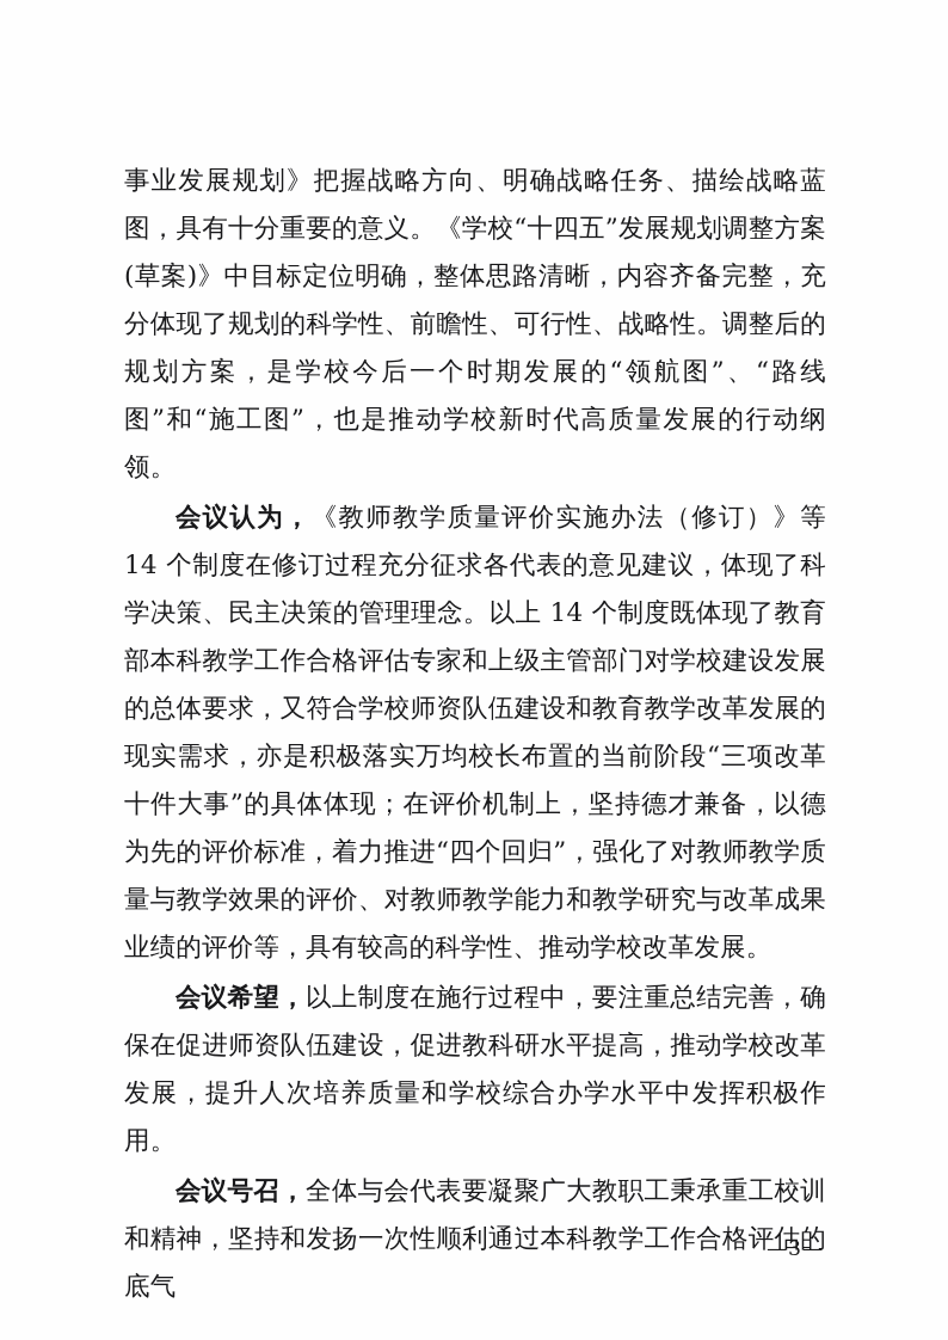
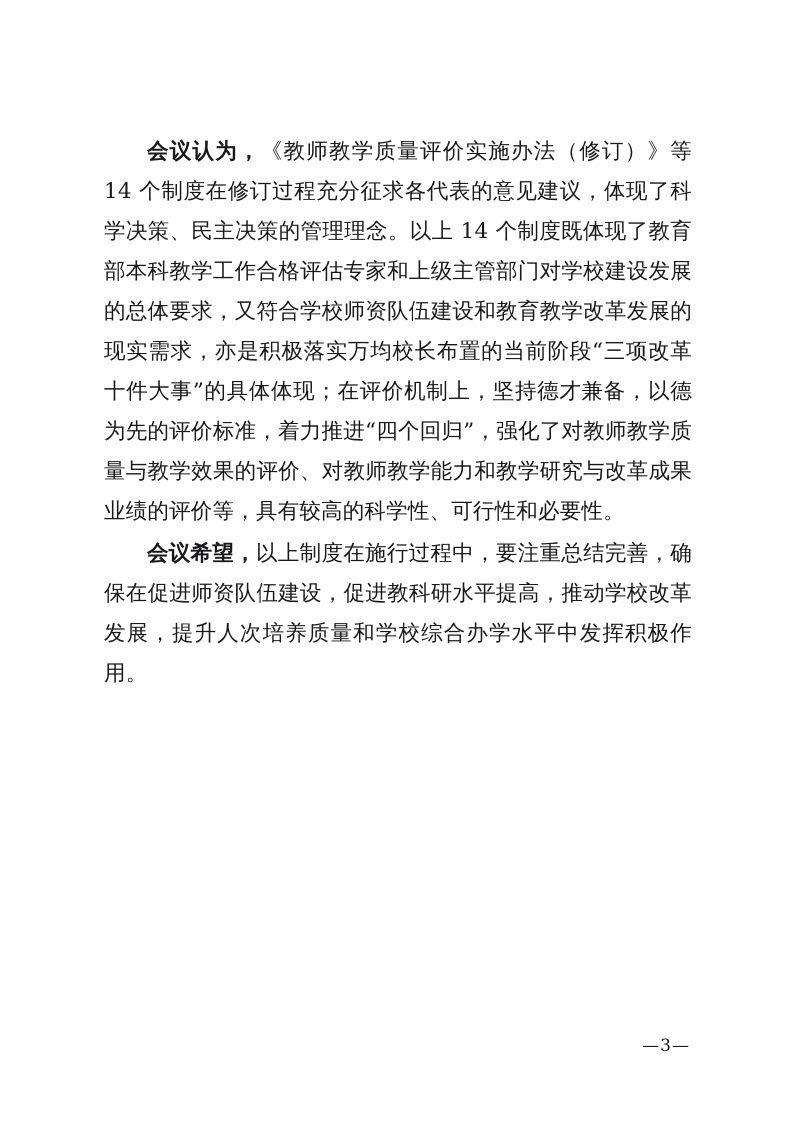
- 事业发展规划》把握战略方向、明确战略任务、描绘战略蓝图，具有十分重要的意义。《学校“十四五”发展规划调整方案(草案)》中目标定位明确，整体思路清晰，内容齐备完整，充分体现了规划的科学性、前瞻性、可行性、战略性。调整后的规划方案，是学校今后一个时期发展的“领航图”、“路线图”和“施工图”，也是推动学校新时代高质量发展的行动纲领。
- 会议认为，《教师教学质量评价实施办法（修订）》等 14 个制度在修订过程充分征求各代表的意见建议，体现了科学决策、民主决策的管理理念。以上 14 个制度既体现了教育部本科教学工作合格评估专家和上级主管部门对学校建设发展的总体要求，又符合学校师资队伍建设和教育教学改革发展的现实需求，亦是积极落实万均校长布置的当前阶段“三项改革十件大事”的具体体现；在评价机制上，坚持德才兼备，以德为先的评价标准，着力推进“四个回归”，强化了对教师教学质量与教学效果的评价、对教师教学能力和教学研究与改革成果业绩的评价等，具有较高的科学性、推动学校改革发展。
+ 会议认为，《教师教学质量评价实施办法（修订）》等 14 个制度在修订过程充分征求各代表的意见建议，体现了科学决策、民主决策的管理理念。以上 14 个制度既体现了教育部本科教学工作合格评估专家和上级主管部门对学校建设发展的总体要求，又符合学校师资队伍建设和教育教学改革发展的现实需求，亦是积极落实万均校长布置的当前阶段“三项改革十件大事”的具体体现；在评价机制上，坚持德才兼备，以德为先的评价标准，着力推进“四个回归”，强化了对教师教学质量与教学效果的评价、对教师教学能力和教学研究与改革成果业绩的评价等，具有较高的科学性、可行性和必要性。
  会议希望，以上制度在施行过程中，要注重总结完善，确保在促进师资队伍建设，促进教科研水平提高，推动学校改革发展，提升人次培养质量和学校综合办学水平中发挥积极作用。
- 会议号召，全体与会代表要凝聚广大教职工秉承重工校训和精神，坚持和发扬一次性顺利通过本科教学工作合格评估的底气
  —3—
